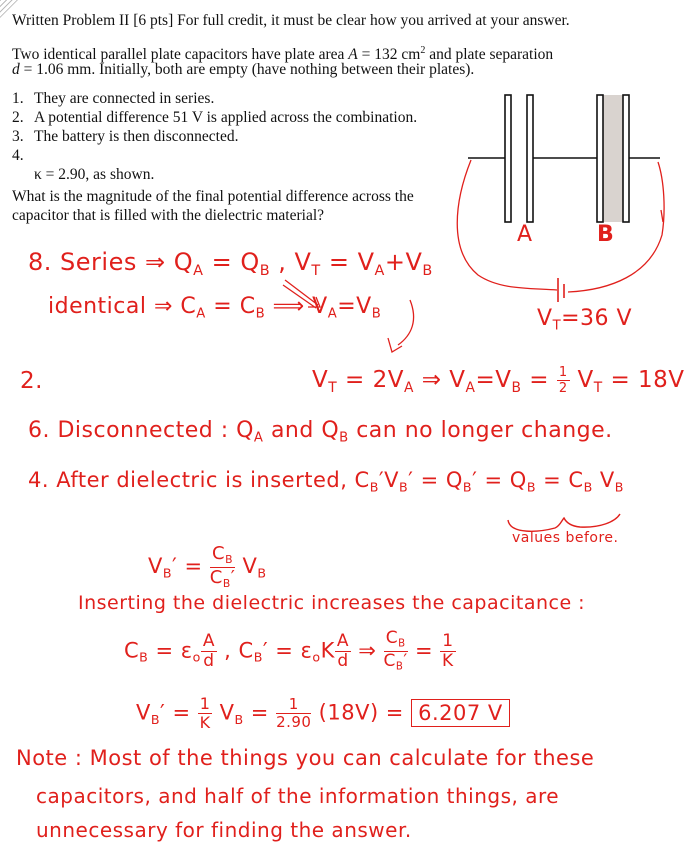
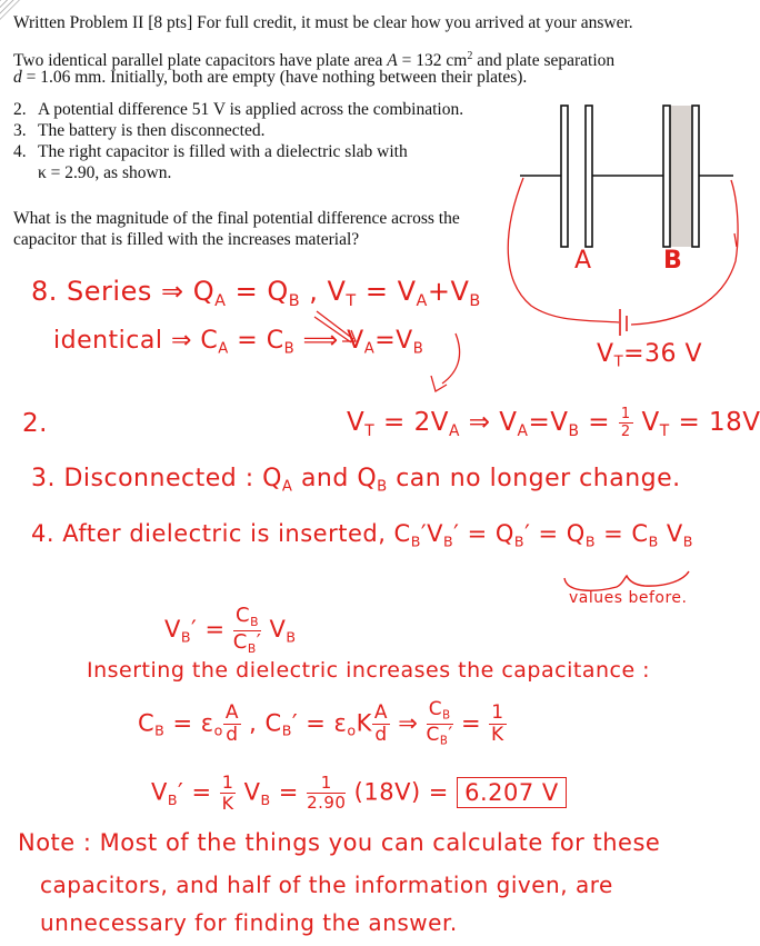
- Written Problem II [6 pts] For full credit, it must be clear how you arrived at your answer.
+ Written Problem II [8 pts] For full credit, it must be clear how you arrived at your answer.
  Two identical parallel plate capacitors have plate area A = 132 cm2 and plate separation
  d = 1.06 mm. Initially, both are empty (have nothing between their plates).
- 1.
- They are connected in series.
  2.
  A potential difference 51 V is applied across the combination.
  3.
  The battery is then disconnected.
  4.
+ The right capacitor is filled with a dielectric slab with
  κ = 2.90, as shown.
  What is the magnitude of the final potential difference across the
- capacitor that is filled with the dielectric material?
+ capacitor that is filled with the increases material?
  A
  B
  VT=36 V
  8. Series ⇒ QA = QB , VT = VA+VB
  identical ⇒ CA = CB ⟹ VA=VB
  2.
  VT = 2VA ⇒ VA=VB =
  1
  2
  VT = 18V
- 6. Disconnected : QA and QB can no longer change.
+ 3. Disconnected : QA and QB can no longer change.
  4. After dielectric is inserted, CB′VB′ = QB′ = QB = CB VB
  values before.
  VB′ =
  CB
  CB′
  VB
  Inserting the dielectric increases the capacitance :
  CB = εo
  A
  d
  , CB′ = εoK
  A
  d
  ⇒
  CB
  CB′
  =
  1
  K
  VB′ =
  1
  K
  VB =
  1
  2.90
  (18V) = 6.207 V
  Note : Most of the things you can calculate for these
- capacitors, and half of the information things, are
+ capacitors, and half of the information given, are
  unnecessary for finding the answer.
